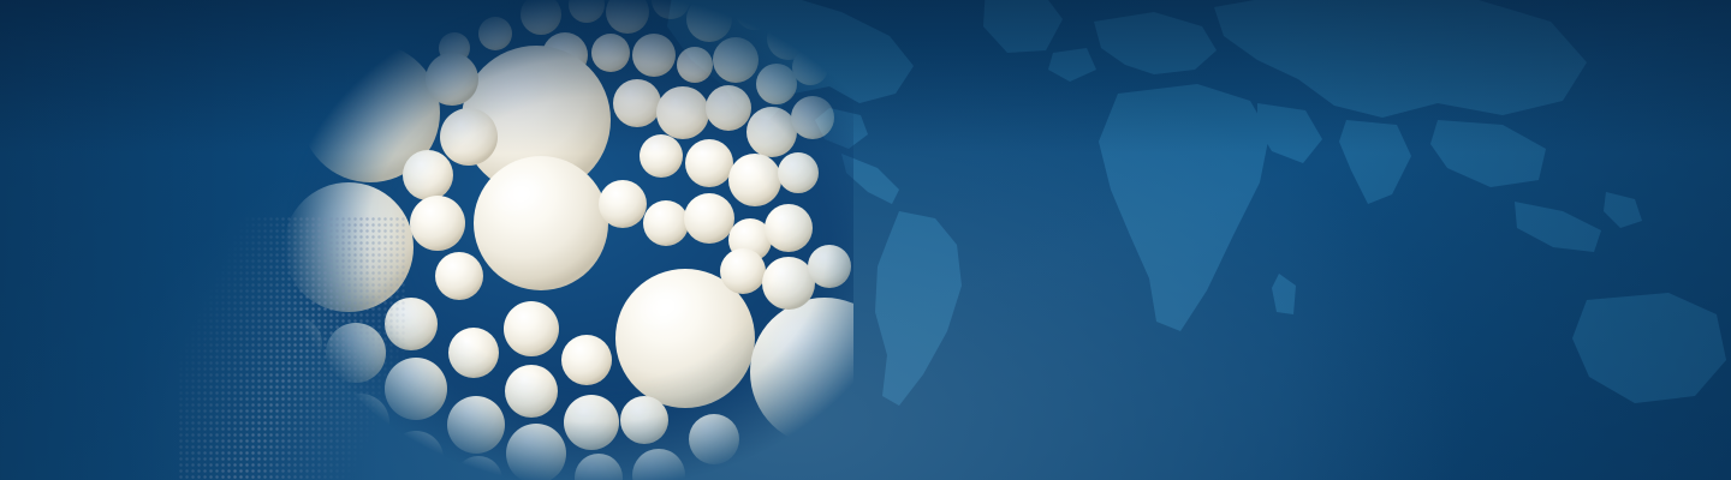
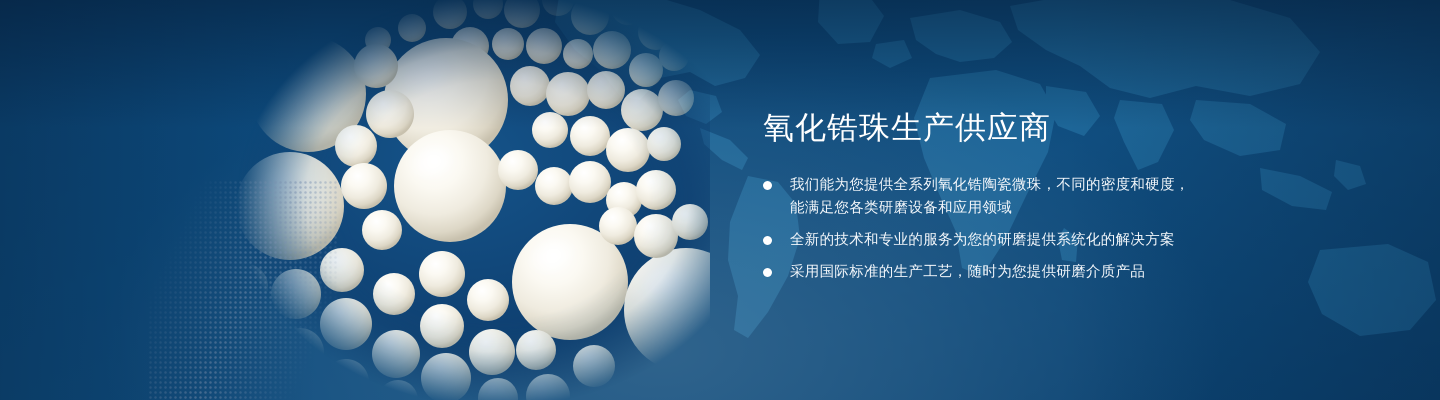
+ 氧化锆珠生产供应商
+ 我们能为您提供全系列氧化锆陶瓷微珠，不同的密度和硬度，
+ 能满足您各类研磨设备和应用领域
+ 全新的技术和专业的服务为您的研磨提供系统化的解决方案
+ 采用国际标准的生产工艺，随时为您提供研磨介质产品
